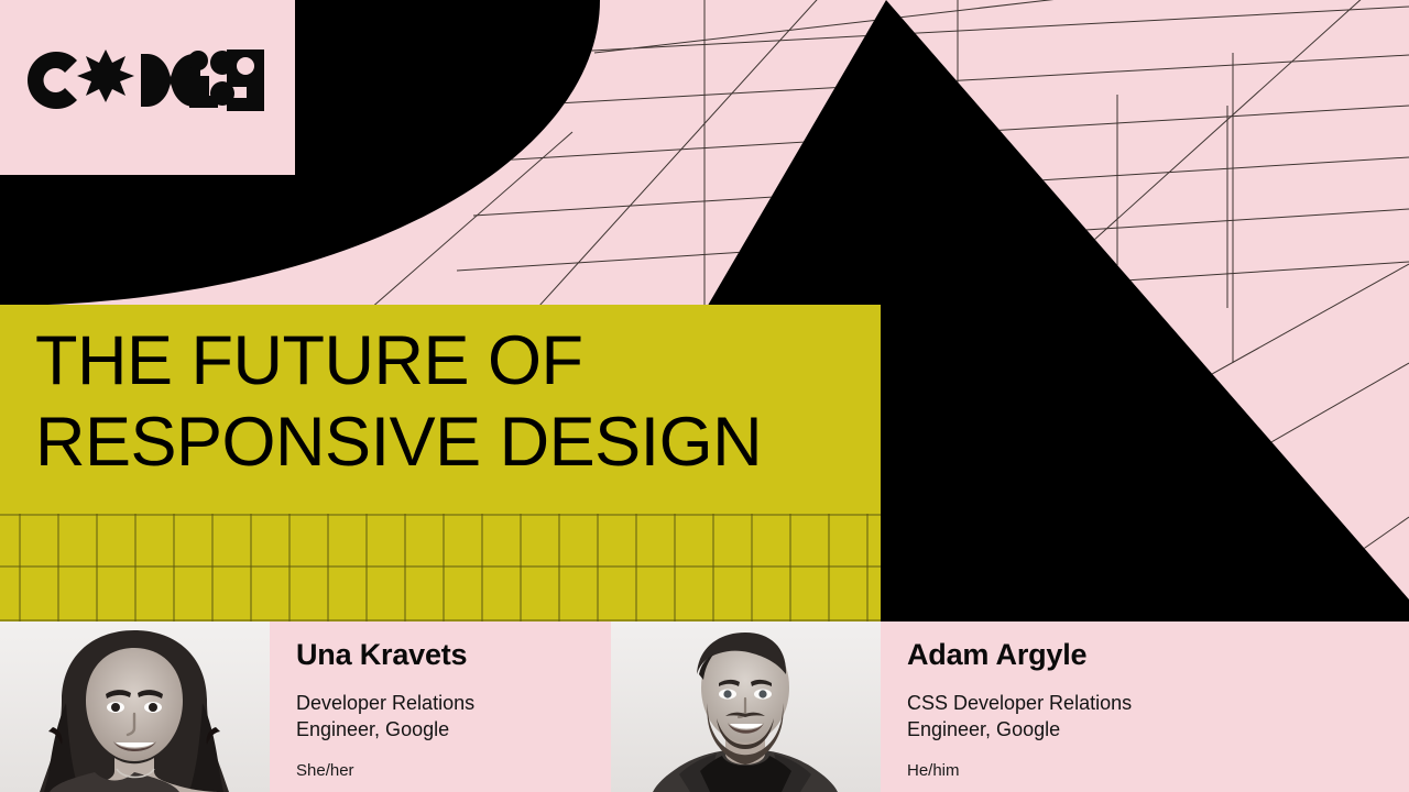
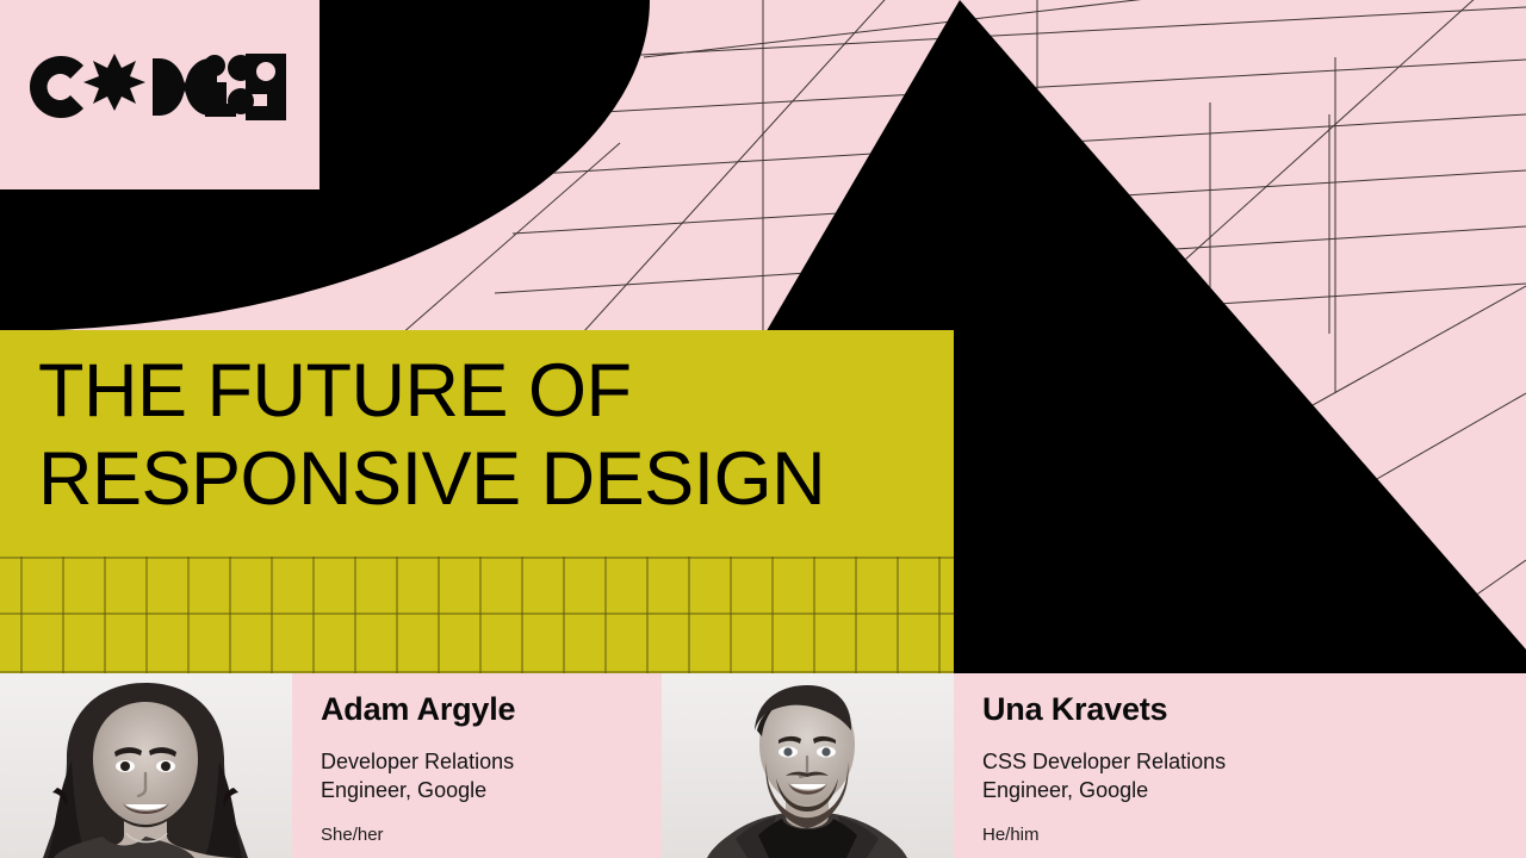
  THE FUTURE OF
  RESPONSIVE DESIGN
- Una Kravets
+ Adam Argyle
  Developer Relations
  Engineer, Google
  She/her
- Adam Argyle
+ Una Kravets
  CSS Developer Relations
  Engineer, Google
  He/him
